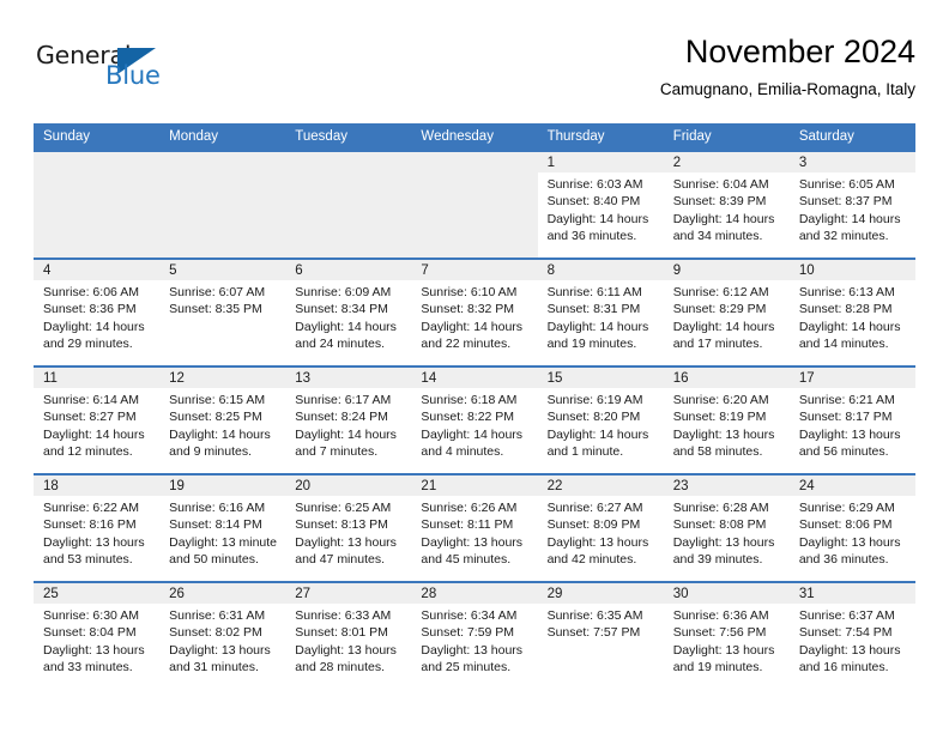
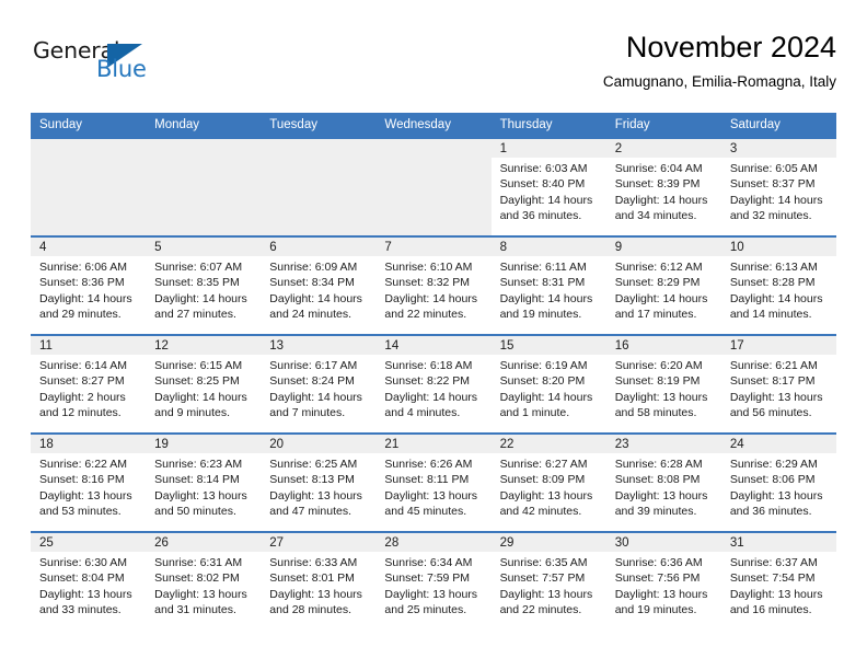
  General
  Blue
  November 2024
  Camugnano, Emilia-Romagna, Italy
  Sunday
  Monday
  Tuesday
  Wednesday
  Thursday
  Friday
  Saturday
  1
  Sunrise: 6:03 AM
  Sunset: 8:40 PM
  Daylight: 14 hours and 36 minutes.
  2
  Sunrise: 6:04 AM
  Sunset: 8:39 PM
  Daylight: 14 hours and 34 minutes.
  3
  Sunrise: 6:05 AM
  Sunset: 8:37 PM
  Daylight: 14 hours and 32 minutes.
  4
  Sunrise: 6:06 AM
  Sunset: 8:36 PM
  Daylight: 14 hours and 29 minutes.
  5
  Sunrise: 6:07 AM
  Sunset: 8:35 PM
+ Daylight: 14 hours and 27 minutes.
  6
  Sunrise: 6:09 AM
  Sunset: 8:34 PM
  Daylight: 14 hours and 24 minutes.
  7
  Sunrise: 6:10 AM
  Sunset: 8:32 PM
  Daylight: 14 hours and 22 minutes.
  8
  Sunrise: 6:11 AM
  Sunset: 8:31 PM
  Daylight: 14 hours and 19 minutes.
  9
  Sunrise: 6:12 AM
  Sunset: 8:29 PM
  Daylight: 14 hours and 17 minutes.
  10
  Sunrise: 6:13 AM
  Sunset: 8:28 PM
  Daylight: 14 hours and 14 minutes.
  11
  Sunrise: 6:14 AM
  Sunset: 8:27 PM
- Daylight: 14 hours and 12 minutes.
+ Daylight: 2 hours and 12 minutes.
  12
  Sunrise: 6:15 AM
  Sunset: 8:25 PM
  Daylight: 14 hours and 9 minutes.
  13
  Sunrise: 6:17 AM
  Sunset: 8:24 PM
  Daylight: 14 hours and 7 minutes.
  14
  Sunrise: 6:18 AM
  Sunset: 8:22 PM
  Daylight: 14 hours and 4 minutes.
  15
  Sunrise: 6:19 AM
  Sunset: 8:20 PM
  Daylight: 14 hours and 1 minute.
  16
  Sunrise: 6:20 AM
  Sunset: 8:19 PM
  Daylight: 13 hours and 58 minutes.
  17
  Sunrise: 6:21 AM
  Sunset: 8:17 PM
  Daylight: 13 hours and 56 minutes.
  18
  Sunrise: 6:22 AM
  Sunset: 8:16 PM
  Daylight: 13 hours and 53 minutes.
  19
- Sunrise: 6:16 AM
+ Sunrise: 6:23 AM
  Sunset: 8:14 PM
- Daylight: 13 minute and 50 minutes.
+ Daylight: 13 hours and 50 minutes.
  20
  Sunrise: 6:25 AM
  Sunset: 8:13 PM
  Daylight: 13 hours and 47 minutes.
  21
  Sunrise: 6:26 AM
  Sunset: 8:11 PM
  Daylight: 13 hours and 45 minutes.
  22
  Sunrise: 6:27 AM
  Sunset: 8:09 PM
  Daylight: 13 hours and 42 minutes.
  23
  Sunrise: 6:28 AM
  Sunset: 8:08 PM
  Daylight: 13 hours and 39 minutes.
  24
  Sunrise: 6:29 AM
  Sunset: 8:06 PM
  Daylight: 13 hours and 36 minutes.
  25
  Sunrise: 6:30 AM
  Sunset: 8:04 PM
  Daylight: 13 hours and 33 minutes.
  26
  Sunrise: 6:31 AM
  Sunset: 8:02 PM
  Daylight: 13 hours and 31 minutes.
  27
  Sunrise: 6:33 AM
  Sunset: 8:01 PM
  Daylight: 13 hours and 28 minutes.
  28
  Sunrise: 6:34 AM
  Sunset: 7:59 PM
  Daylight: 13 hours and 25 minutes.
  29
  Sunrise: 6:35 AM
  Sunset: 7:57 PM
+ Daylight: 13 hours and 22 minutes.
  30
  Sunrise: 6:36 AM
  Sunset: 7:56 PM
  Daylight: 13 hours and 19 minutes.
  31
  Sunrise: 6:37 AM
  Sunset: 7:54 PM
  Daylight: 13 hours and 16 minutes.
